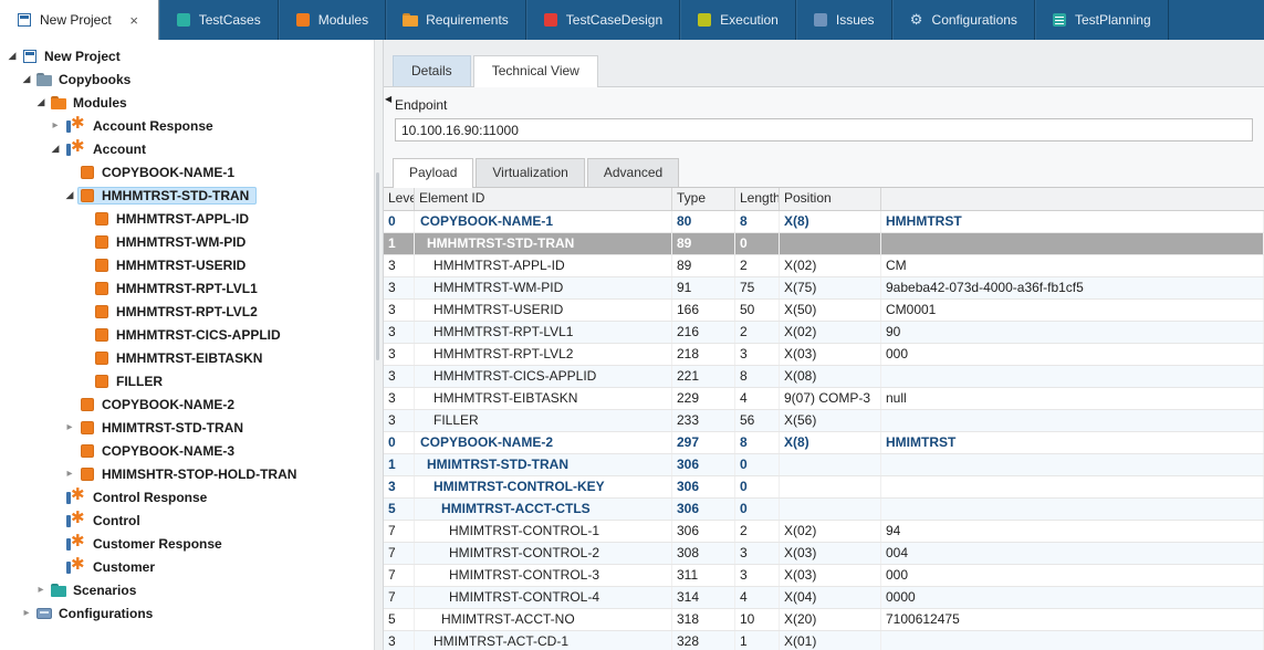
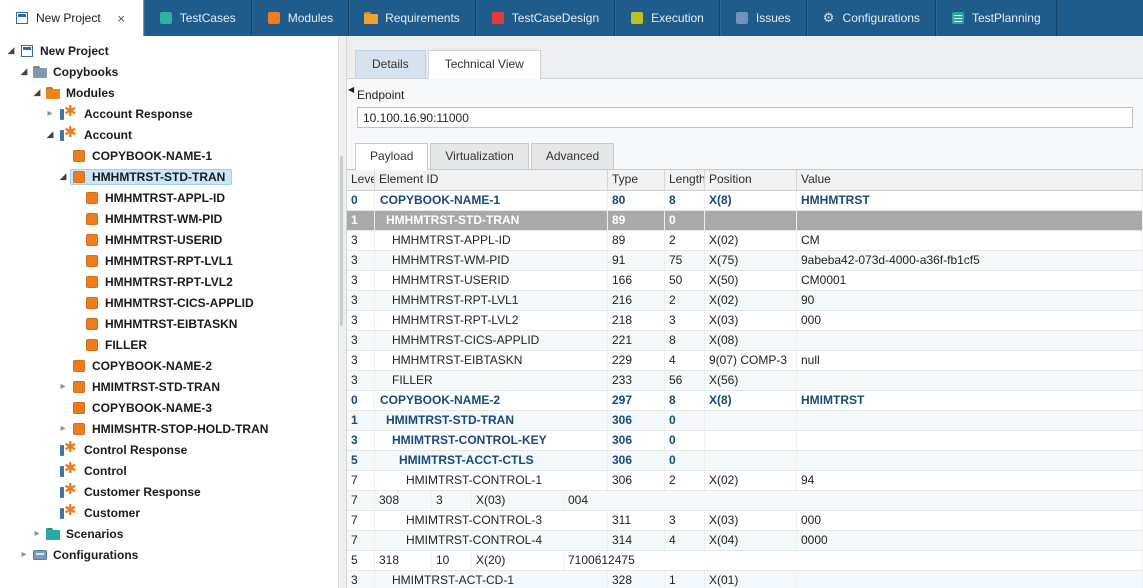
  New Project
  ×
  TestCases
  Modules
  Requirements
  TestCaseDesign
  Execution
  Issues
  ⚙
  Configurations
  TestPlanning
  ◢
  New Project
  ◢
  Copybooks
  ◢
  Modules
  ▸
  ✱
  Account Response
  ◢
  ✱
  Account
  COPYBOOK-NAME-1
  ◢
  HMHMTRST-STD-TRAN
  HMHMTRST-APPL-ID
  HMHMTRST-WM-PID
  HMHMTRST-USERID
  HMHMTRST-RPT-LVL1
  HMHMTRST-RPT-LVL2
  HMHMTRST-CICS-APPLID
  HMHMTRST-EIBTASKN
  FILLER
  COPYBOOK-NAME-2
  ▸
  HMIMTRST-STD-TRAN
  COPYBOOK-NAME-3
  ▸
  HMIMSHTR-STOP-HOLD-TRAN
  ✱
  Control Response
  ✱
  Control
  ✱
  Customer Response
  ✱
  Customer
  ▸
  Scenarios
  ▸
  Configurations
  ◀
  Details
  Technical View
  Endpoint
  10.100.16.90:11000
  Payload
  Virtualization
  Advanced
  Leve
  Element ID
  Type
  Length
  Position
+ Value
  0
  COPYBOOK-NAME-1
  80
  8
  X(8)
  HMHMTRST
  1
  HMHMTRST-STD-TRAN
  89
  0
  3
  HMHMTRST-APPL-ID
  89
  2
  X(02)
  CM
  3
  HMHMTRST-WM-PID
  91
  75
  X(75)
  9abeba42-073d-4000-a36f-fb1cf5
  3
  HMHMTRST-USERID
  166
  50
  X(50)
  CM0001
  3
  HMHMTRST-RPT-LVL1
  216
  2
  X(02)
  90
  3
  HMHMTRST-RPT-LVL2
  218
  3
  X(03)
  000
  3
  HMHMTRST-CICS-APPLID
  221
  8
  X(08)
  3
  HMHMTRST-EIBTASKN
  229
  4
  9(07) COMP-3
  null
  3
  FILLER
  233
  56
  X(56)
  0
  COPYBOOK-NAME-2
  297
  8
  X(8)
  HMIMTRST
  1
  HMIMTRST-STD-TRAN
  306
  0
  3
  HMIMTRST-CONTROL-KEY
  306
  0
  5
  HMIMTRST-ACCT-CTLS
  306
  0
  7
  HMIMTRST-CONTROL-1
  306
  2
  X(02)
  94
  7
- HMIMTRST-CONTROL-2
  308
  3
  X(03)
  004
  7
  HMIMTRST-CONTROL-3
  311
  3
  X(03)
  000
  7
  HMIMTRST-CONTROL-4
  314
  4
  X(04)
  0000
  5
- HMIMTRST-ACCT-NO
  318
  10
  X(20)
  7100612475
  3
  HMIMTRST-ACT-CD-1
  328
  1
  X(01)
